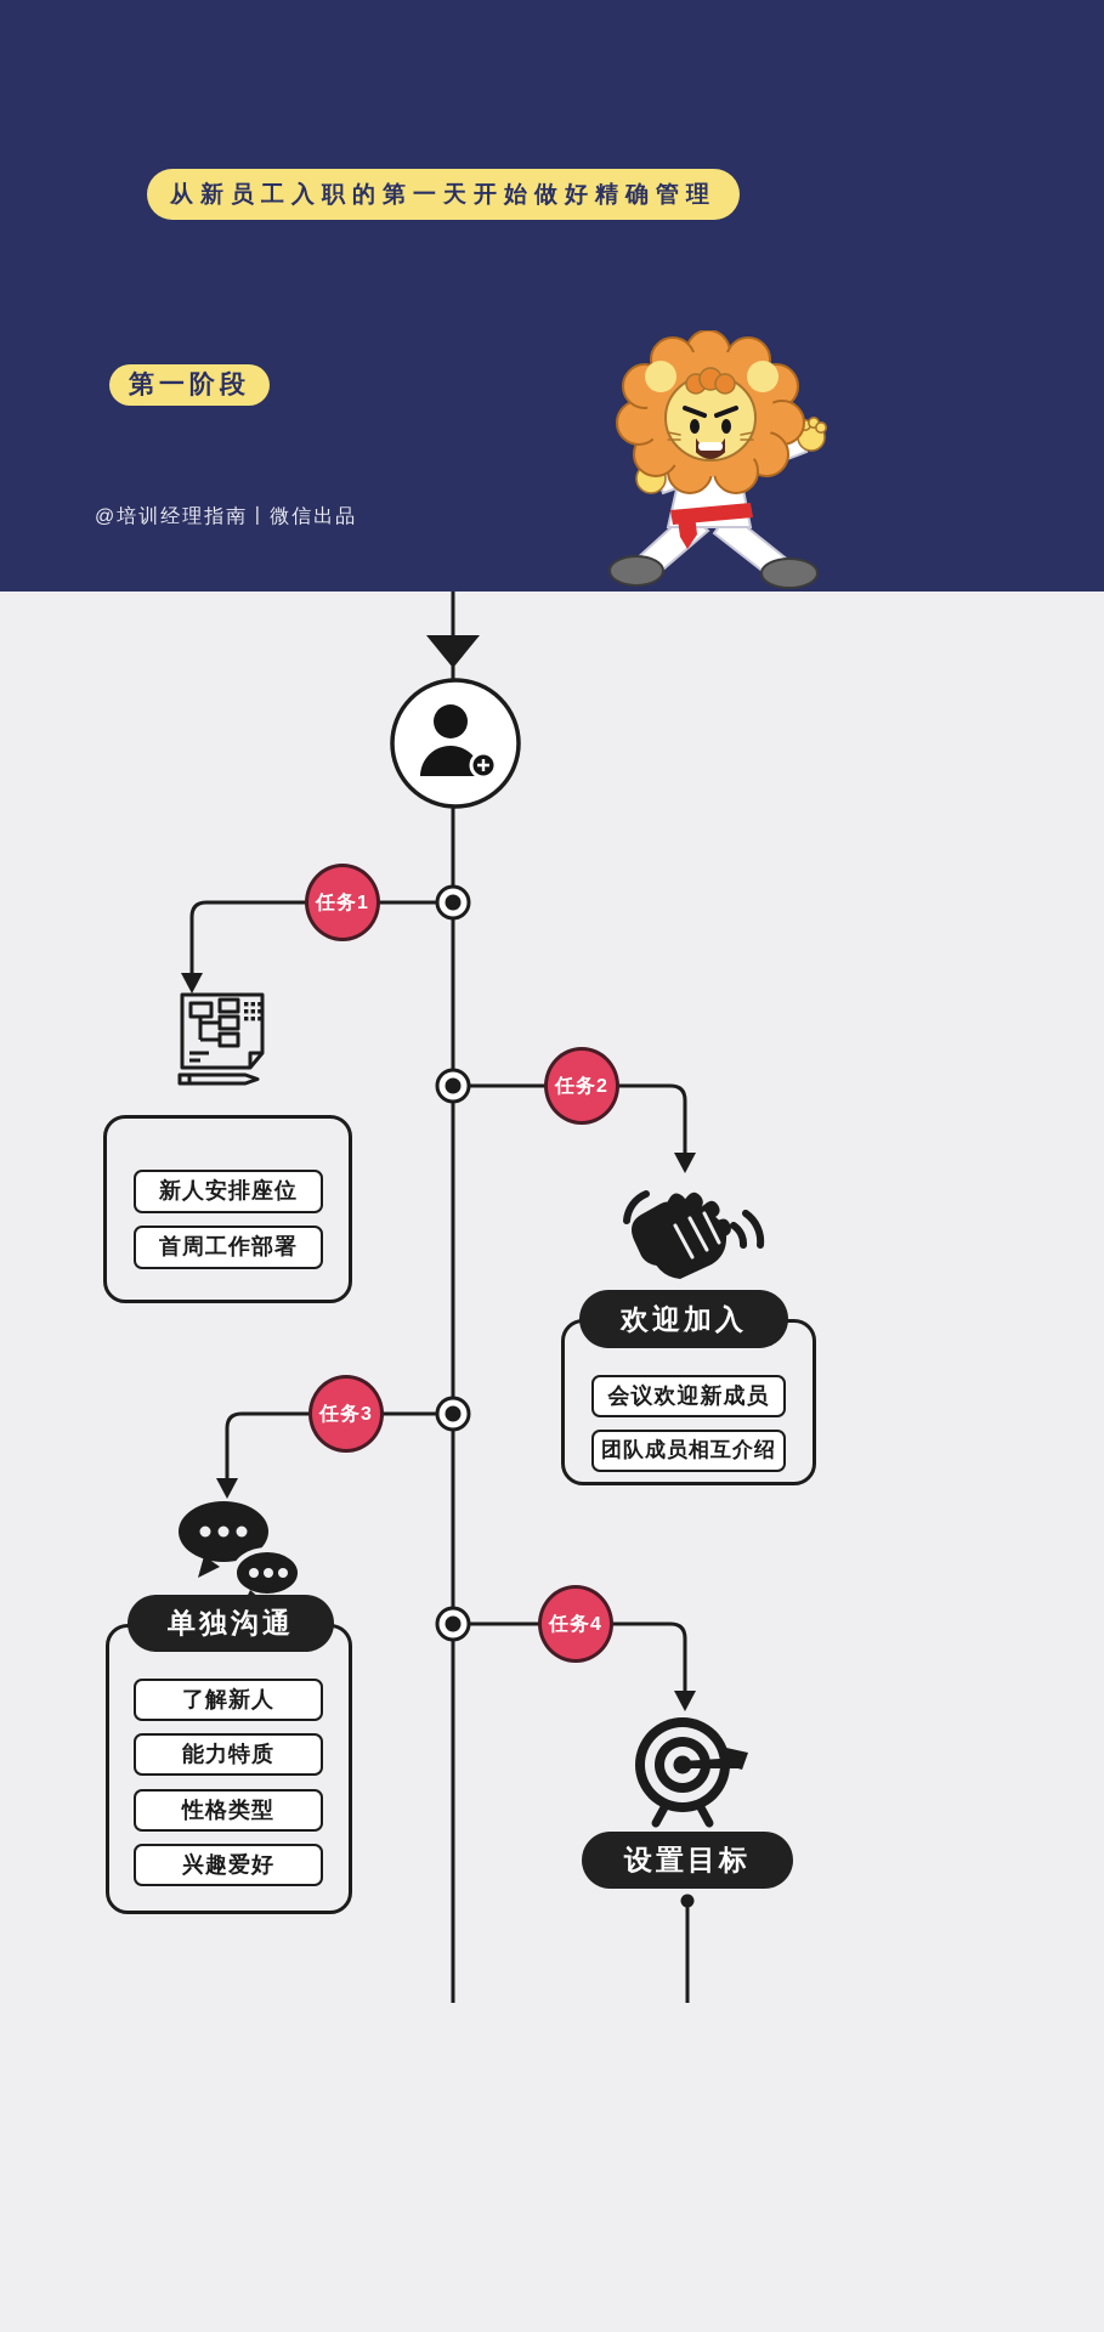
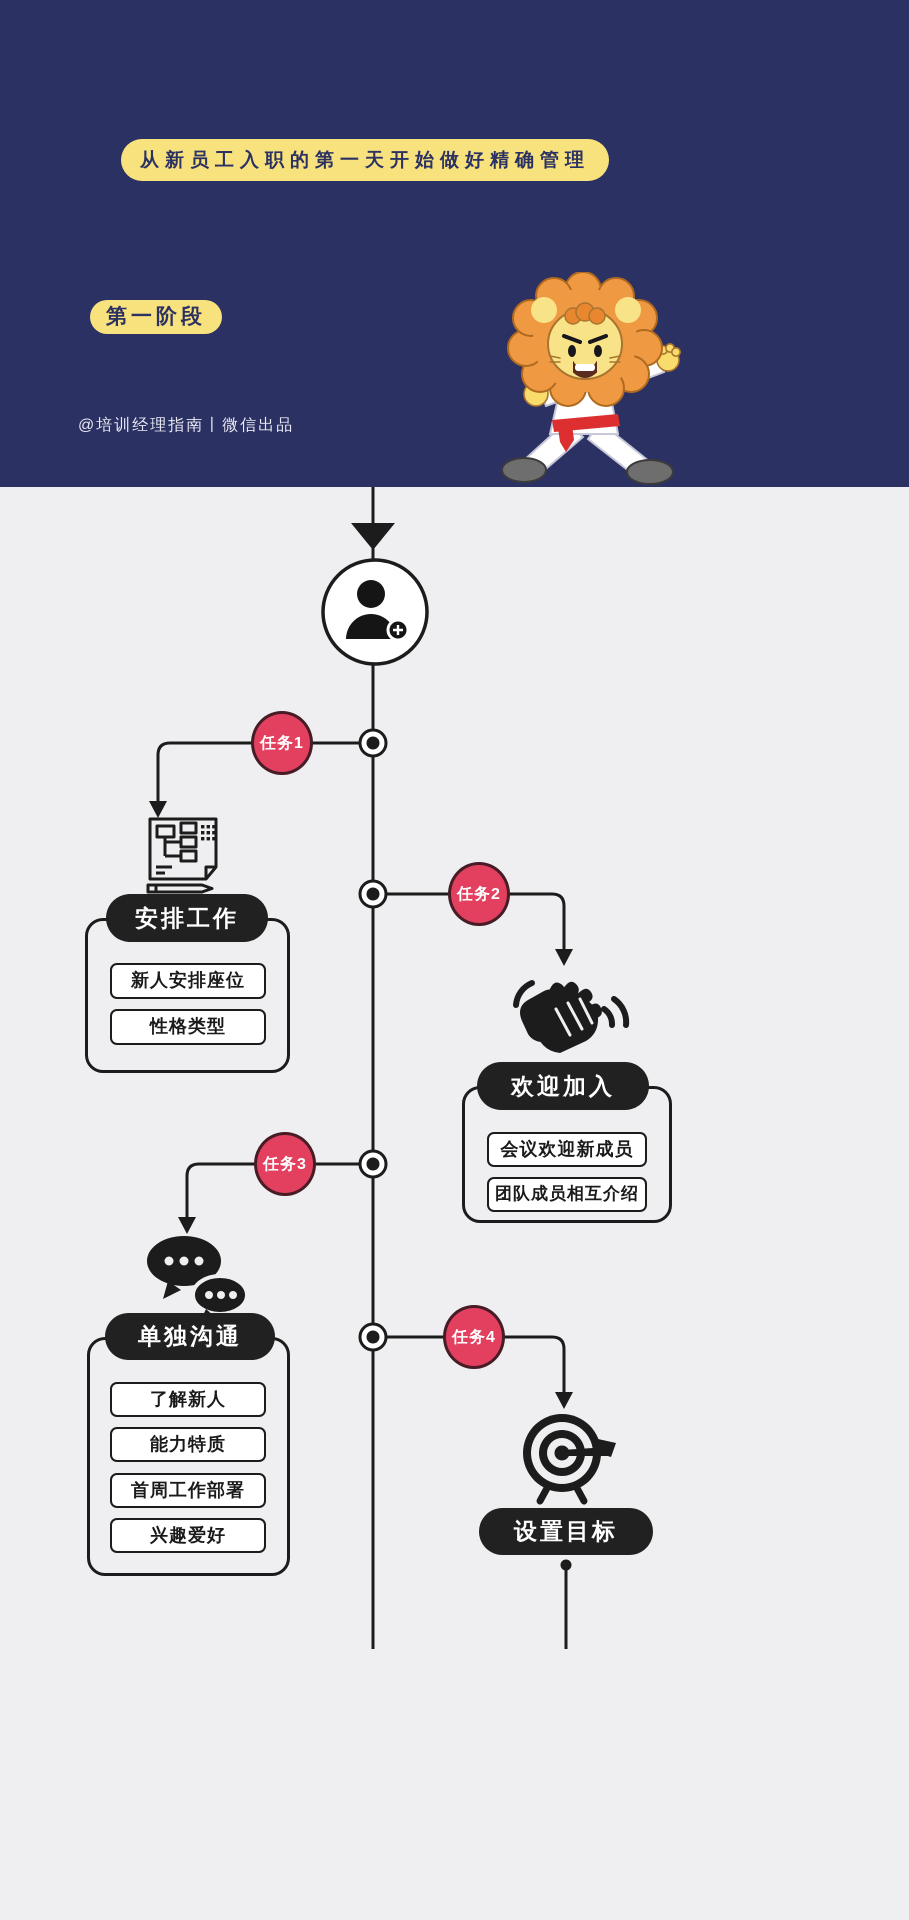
  从新员工入职的第一天开始做好精确管理
  第一阶段
  @培训经理指南丨微信出品
  任务1
  任务2
  任务3
  任务4
+ 安排工作
  欢迎加入
  单独沟通
  设置目标
  新人安排座位
- 首周工作部署
+ 性格类型
  会议欢迎新成员
  团队成员相互介绍
  了解新人
  能力特质
- 性格类型
+ 首周工作部署
  兴趣爱好
